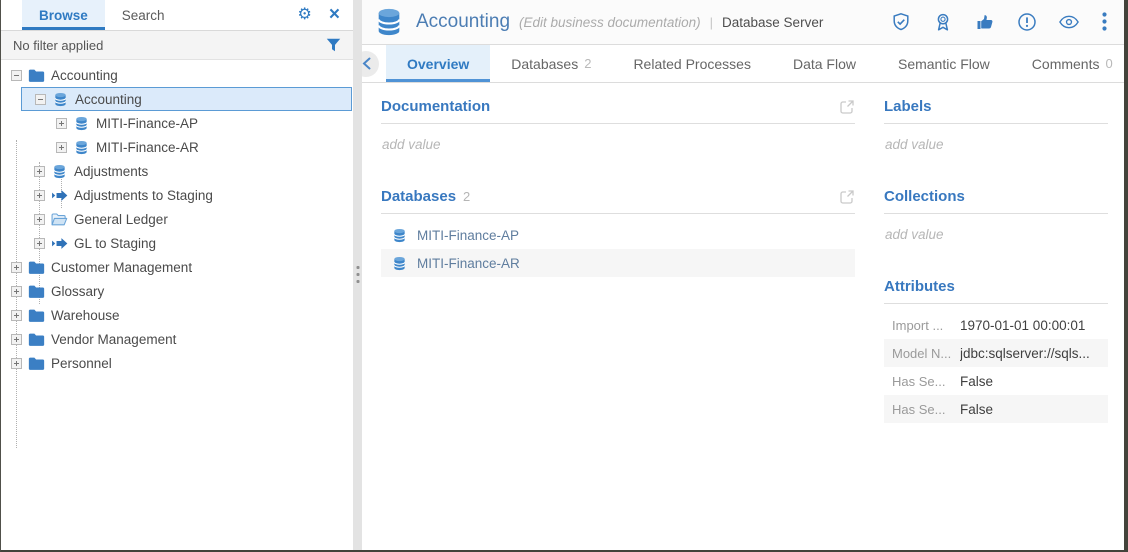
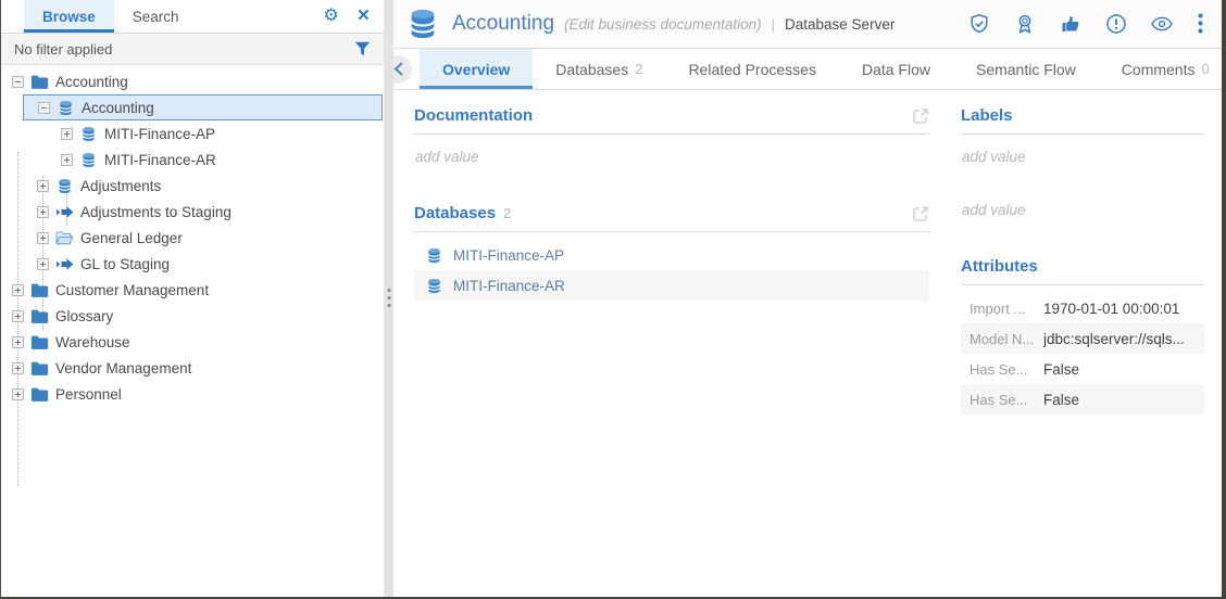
  Browse
  Search
  ⚙
  ×
  No filter applied
  Accounting
  Accounting
  MITI-Finance-AP
  MITI-Finance-AR
  Adjustments
  Adjustments to Staging
  General Ledger
  GL to Staging
  Customer Management
  Glossary
  Warehouse
  Vendor Management
  Personnel
  Accounting
  (Edit business documentation)
  |
  Database Server
  Overview
  Databases
  2
  Related Processes
  Data Flow
  Semantic Flow
  Comments
  0
  Documentation
  add value
  Databases
  2
  MITI-Finance-AP
  MITI-Finance-AR
  Labels
  add value
- Collections
  add value
  Attributes
  Import ...
  1970-01-01 00:00:01
  Model N...
  jdbc:sqlserver://sqls...
  Has Se...
  False
  Has Se...
  False
